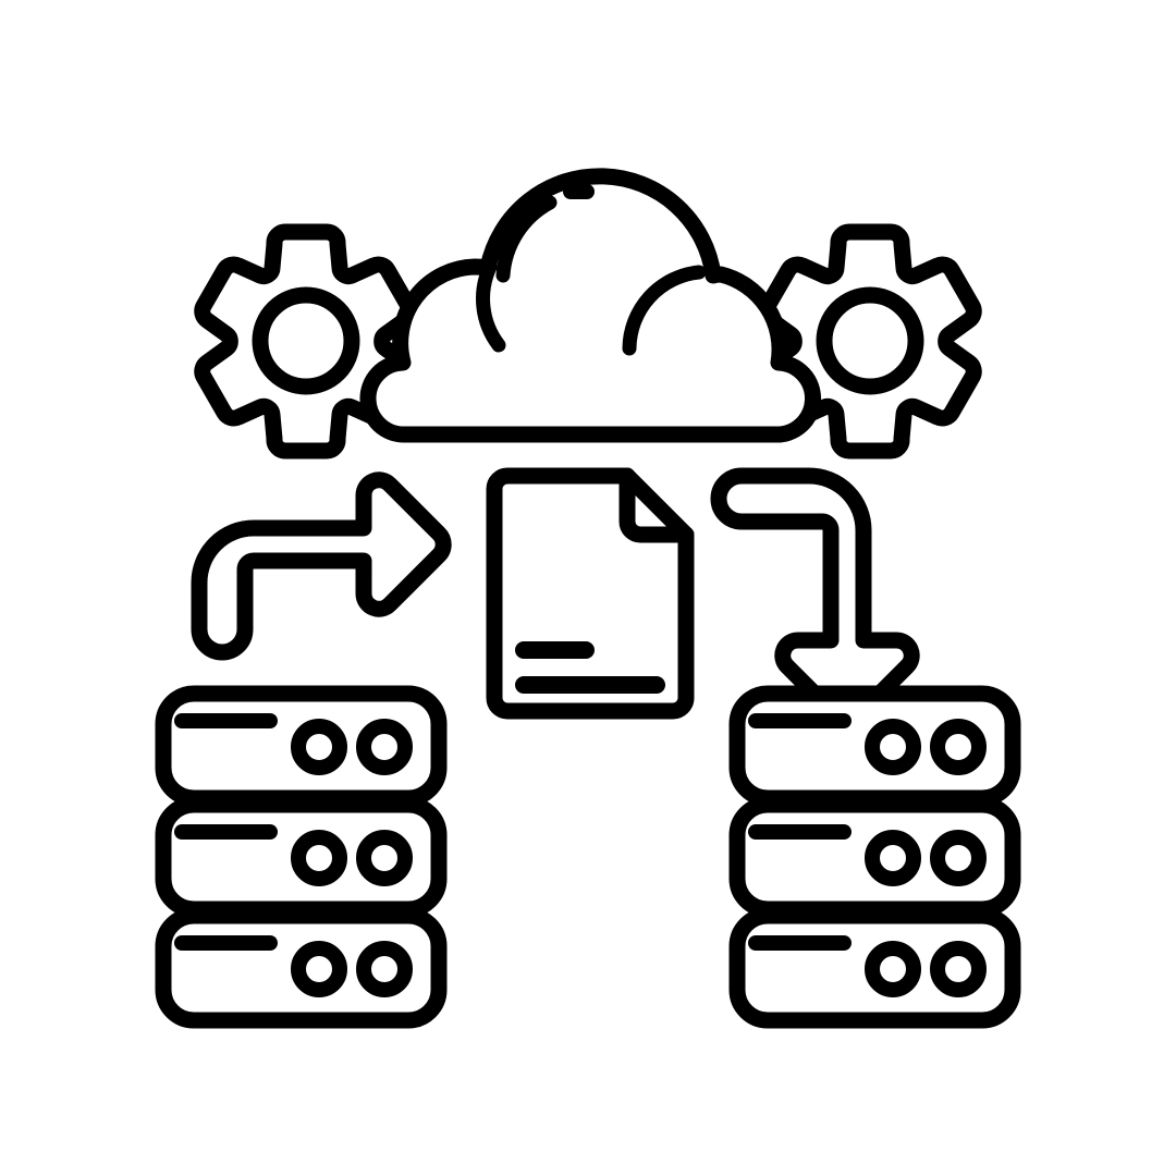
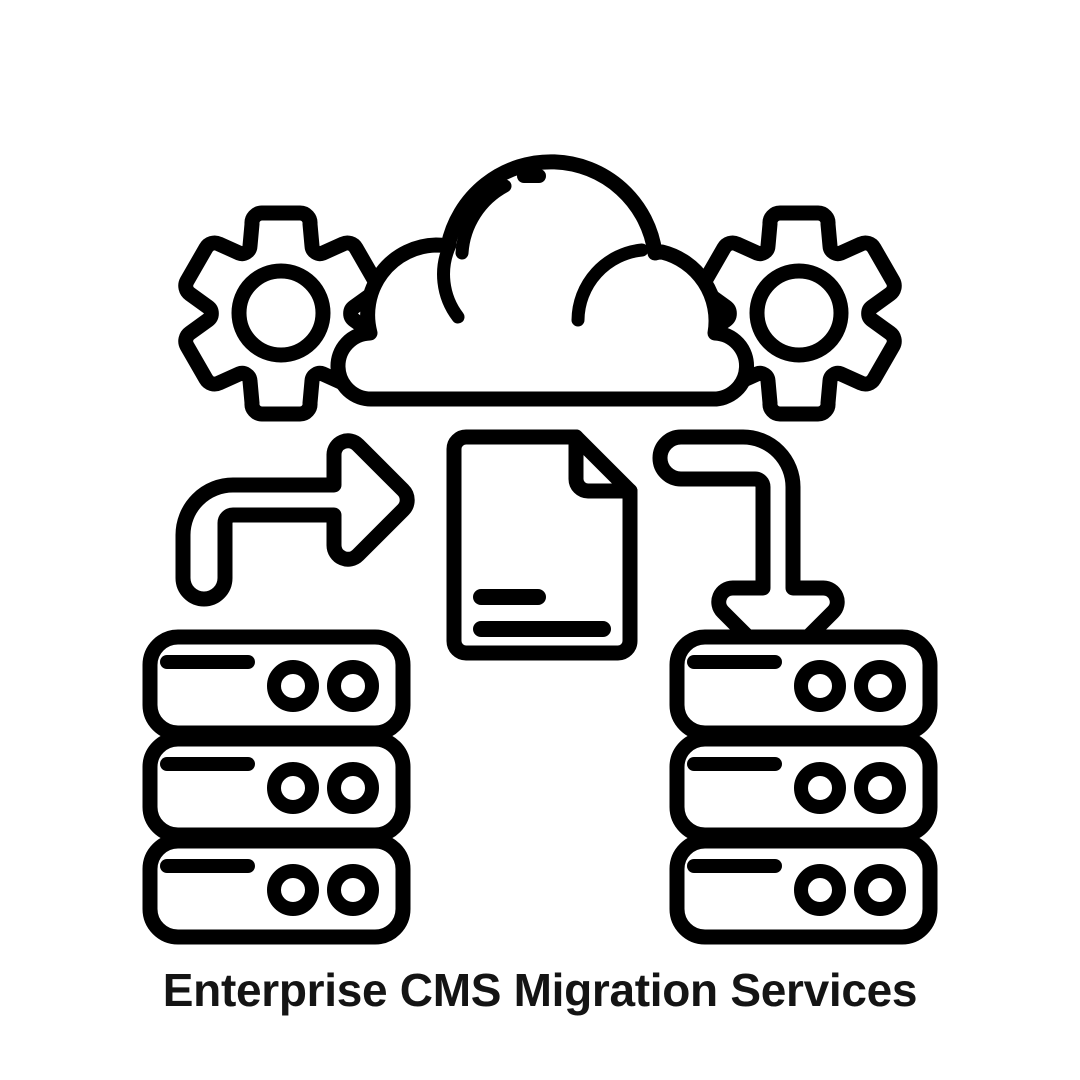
+ Enterprise CMS Migration Services
